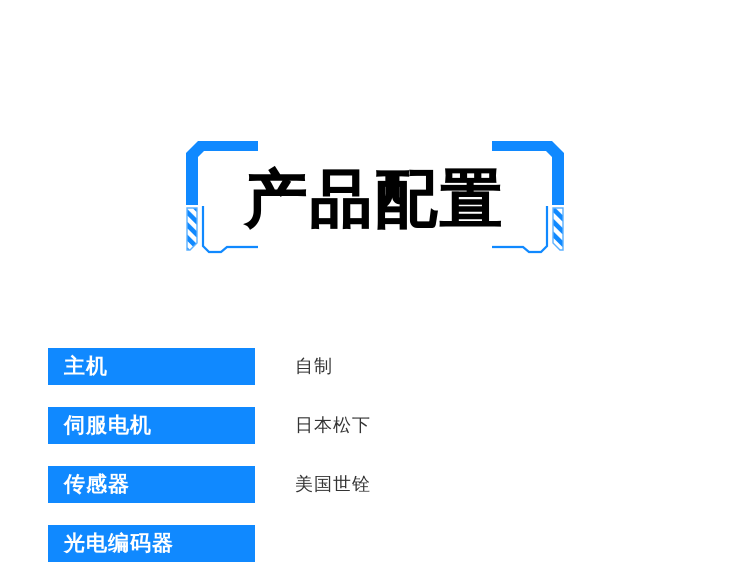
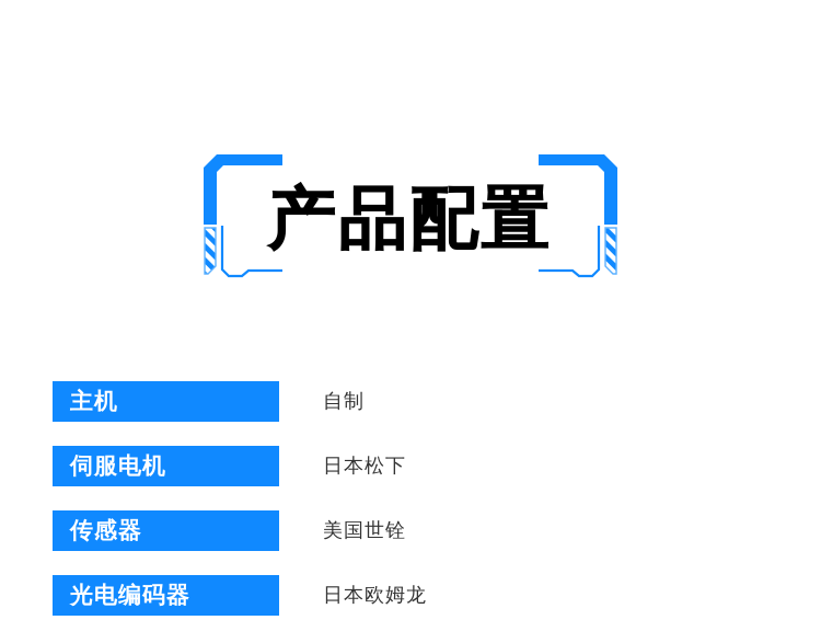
  产品配置
  主机
  自制
  伺服电机
  日本松下
  传感器
  美国世铨
  光电编码器
+ 日本欧姆龙
